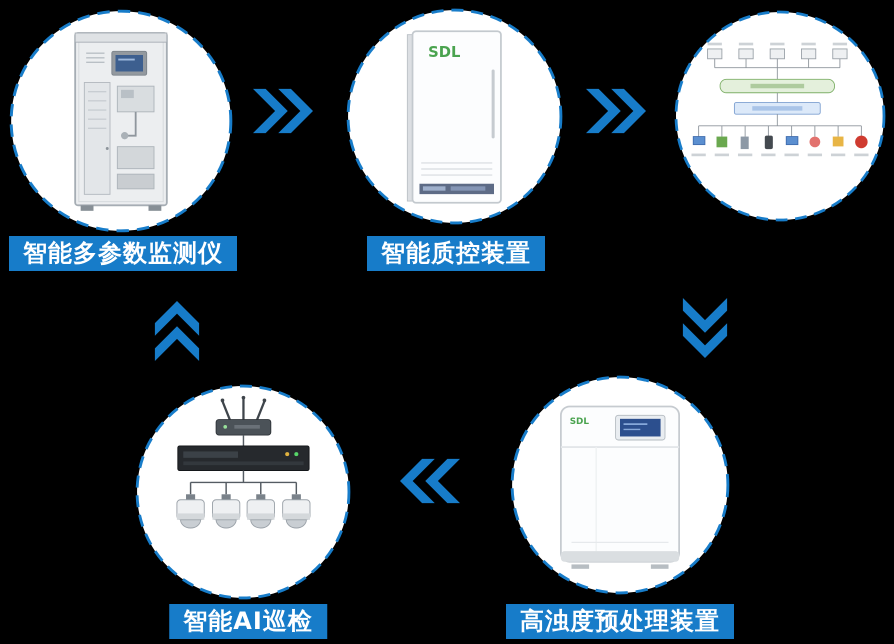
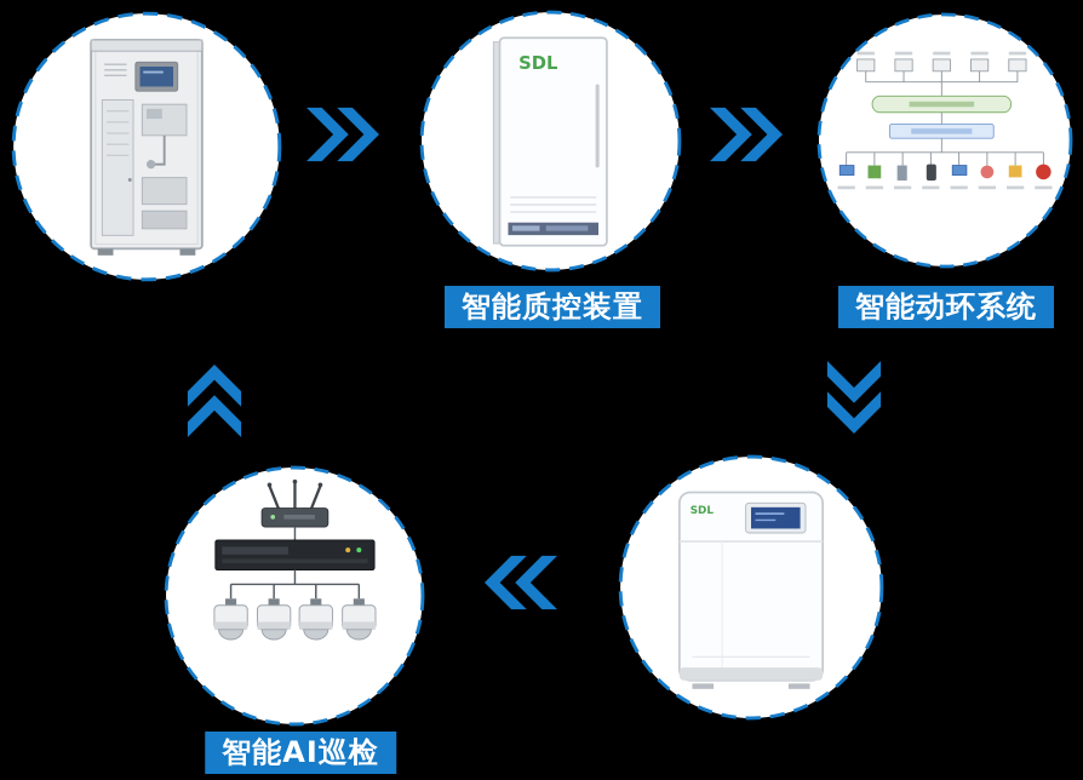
- 智能多参数监测仪
  SDL
  智能质控装置
+ 智能动环系统
  SDL
- 高浊度预处理装置
  智能AI巡检
